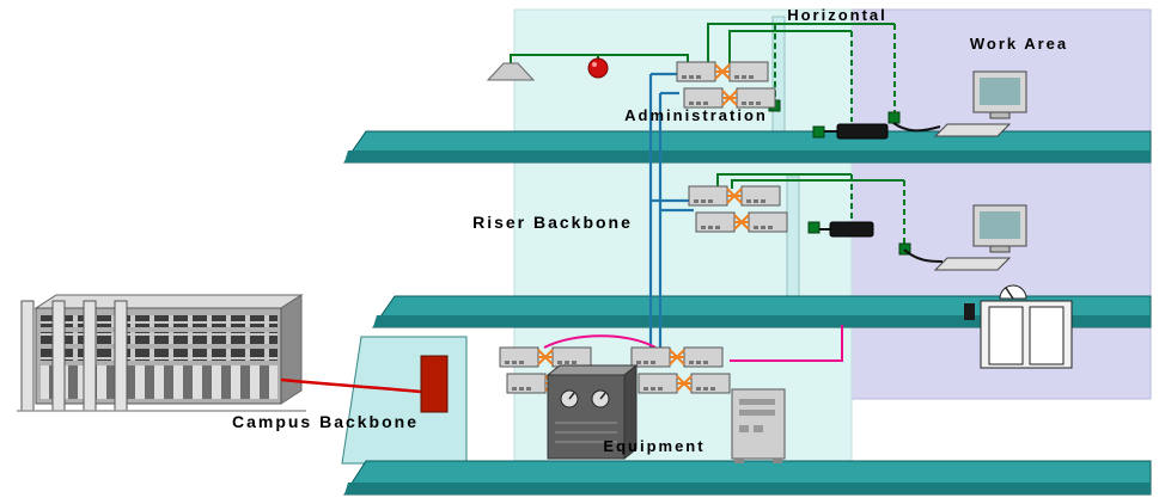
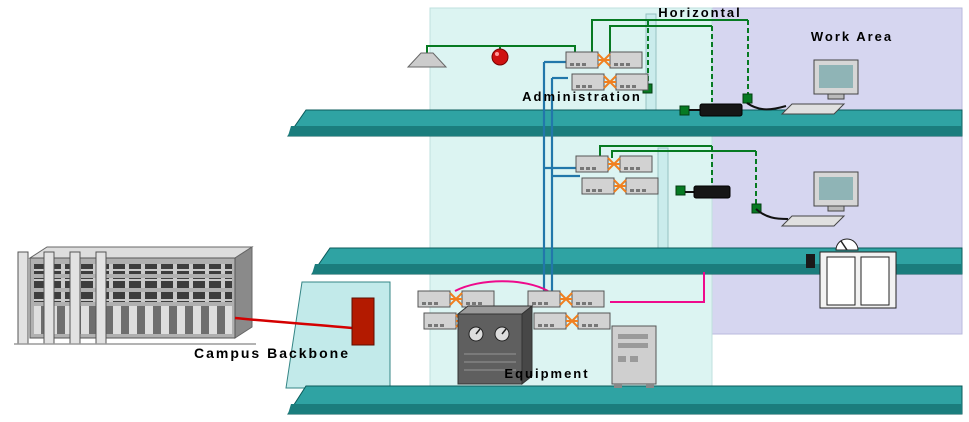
  Horizontal
  Work Area
  Administration
- Riser Backbone
  Campus Backbone
  Equipment
